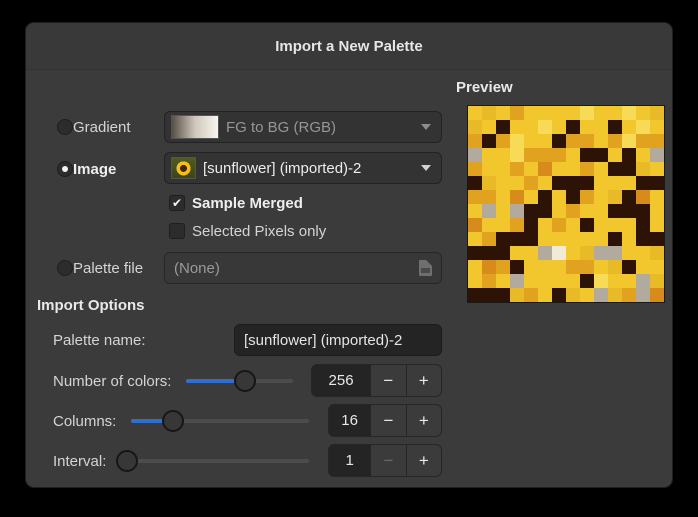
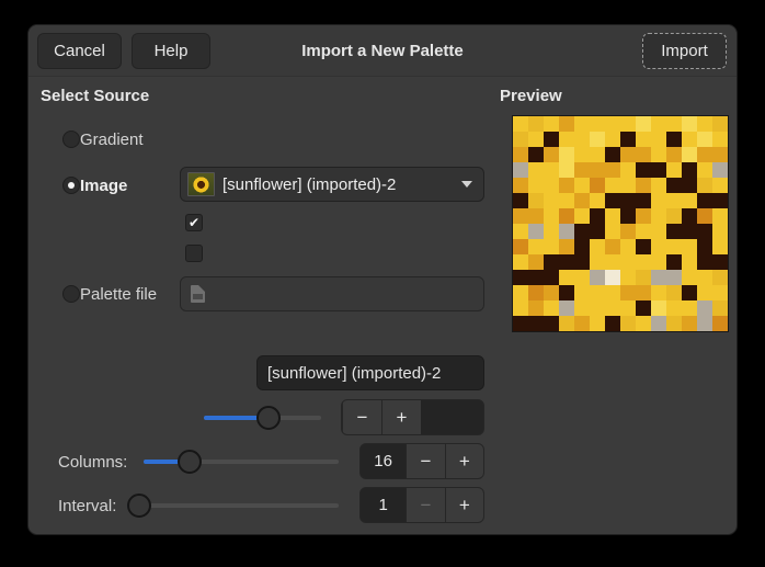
  Import a New Palette
+ Cancel
+ Help
+ Import
+ Select Source
  Gradient
- FG to BG (RGB)
  Image
  [sunflower] (imported)-2
  ✔
- Sample Merged
- Selected Pixels only
  Palette file
- (None)
- Import Options
- Palette name:
  [sunflower] (imported)-2
- Number of colors:
- 256
  −
  +
  Columns:
  16
  −
  +
  Interval:
  1
  −
  +
  Preview
